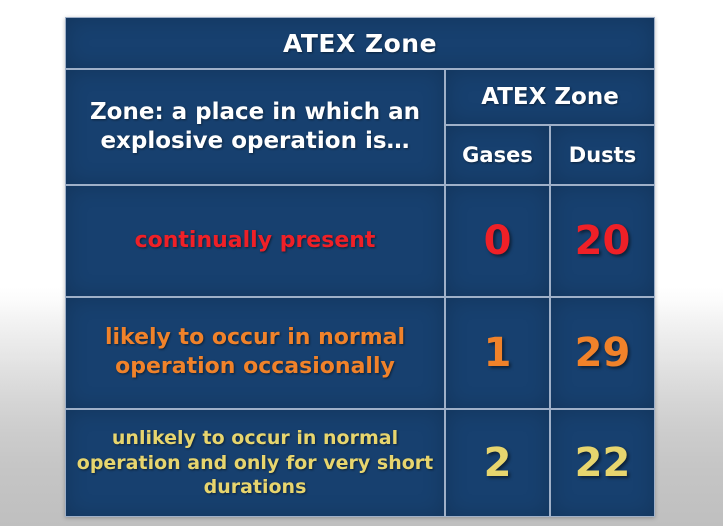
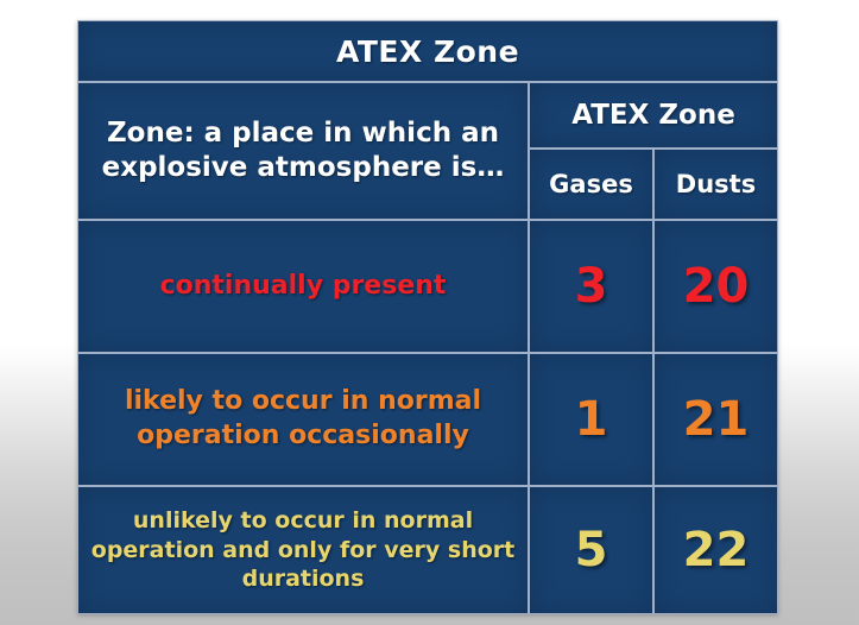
  ATEX Zone
- Zone: a place in which an explosive operation is…	ATEX Zone
+ Zone: a place in which an explosive atmosphere is…	ATEX Zone
  Gases	Dusts
- continually present	0	20
+ continually present	3	20
- likely to occur in normal operation occasionally	1	29
+ likely to occur in normal operation occasionally	1	21
- unlikely to occur in normal operation and only for very short durations	2	22
+ unlikely to occur in normal operation and only for very short durations	5	22
